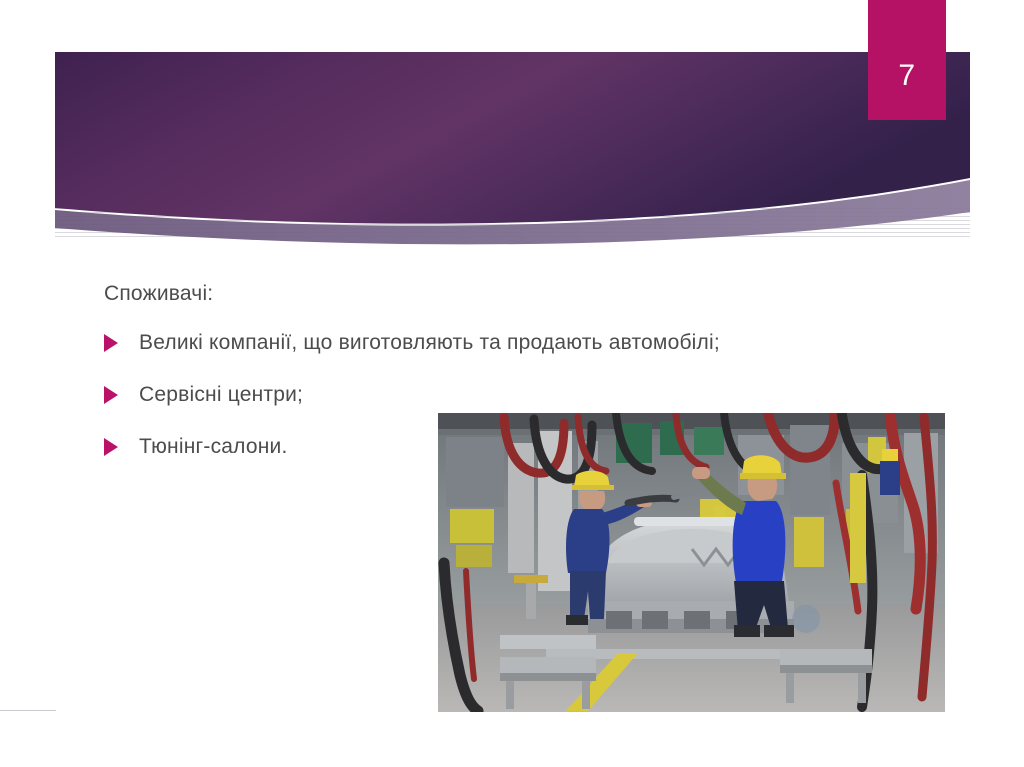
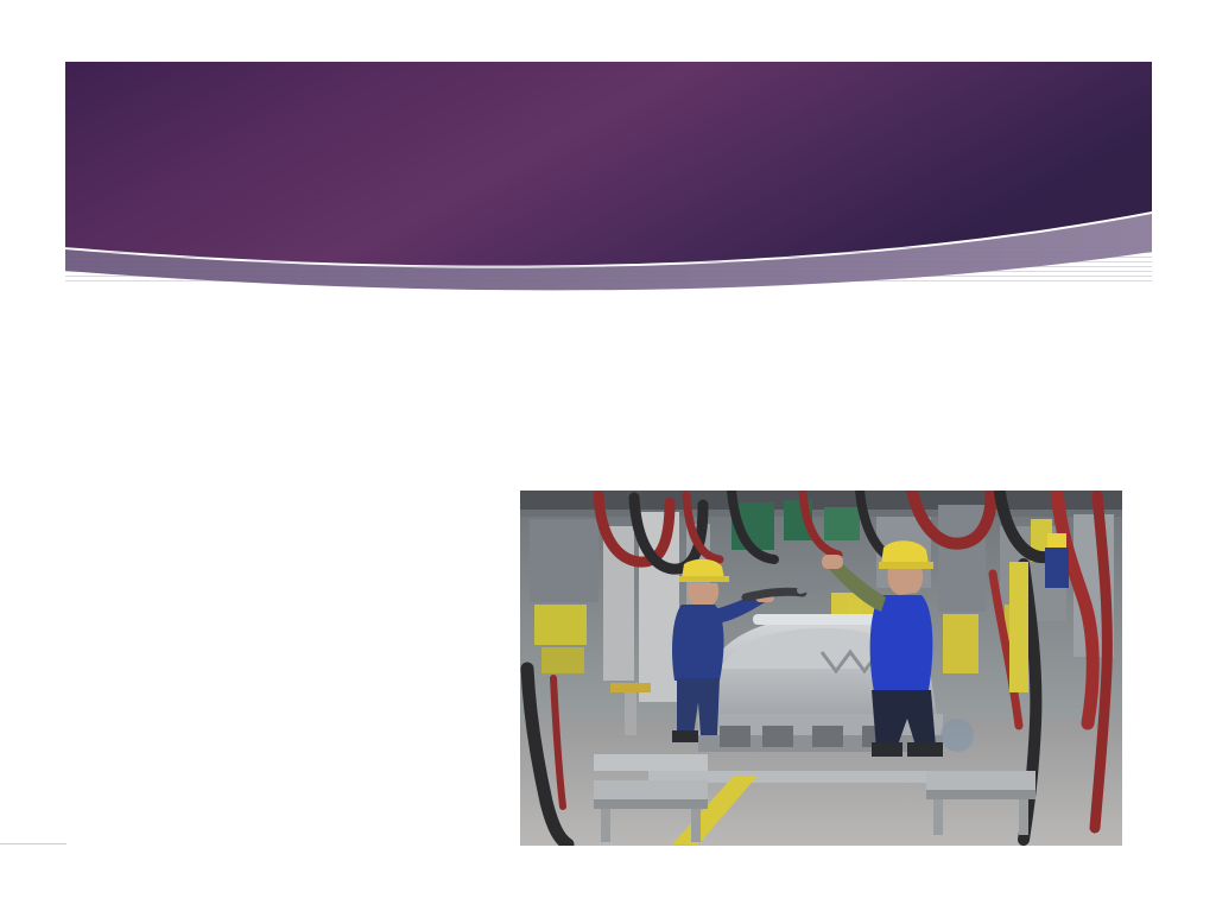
- 7
- Споживачі:
- Великі компанії, що виготовляють та продають автомобілі;
- Сервісні центри;
- Тюнінг-салони.
